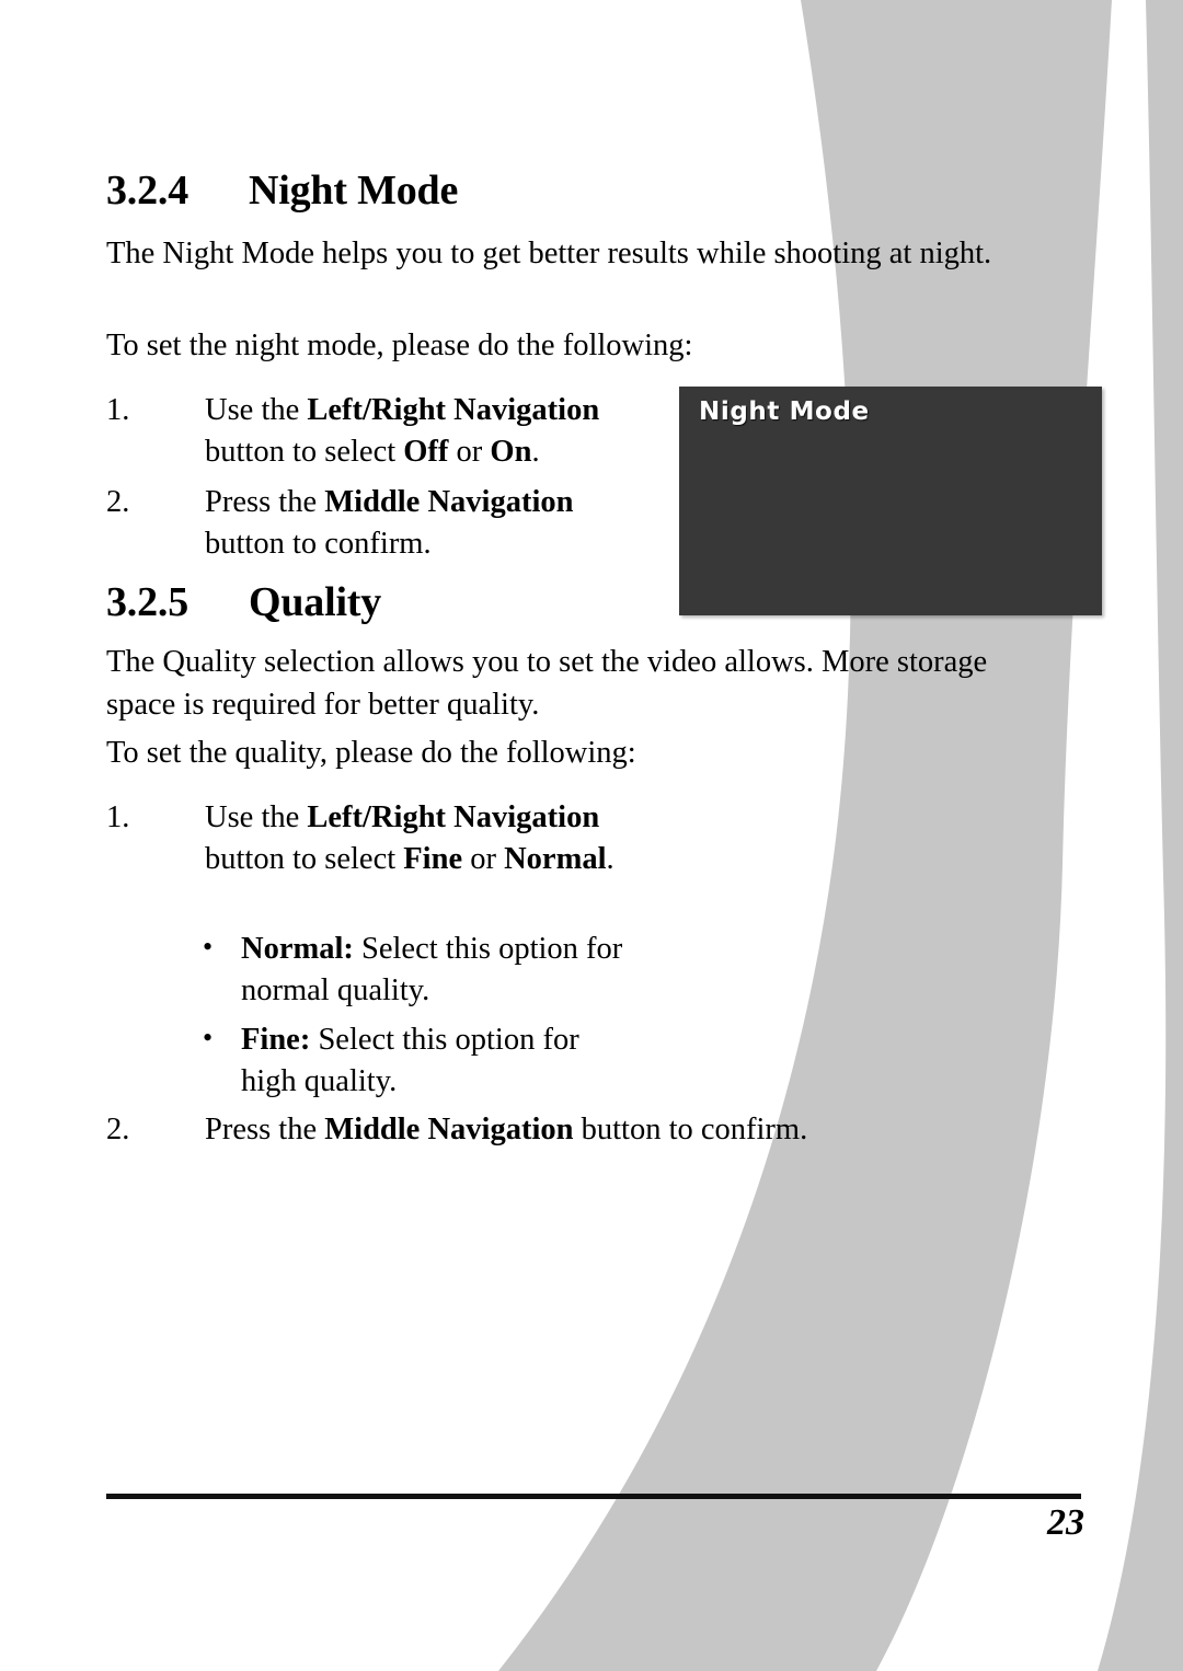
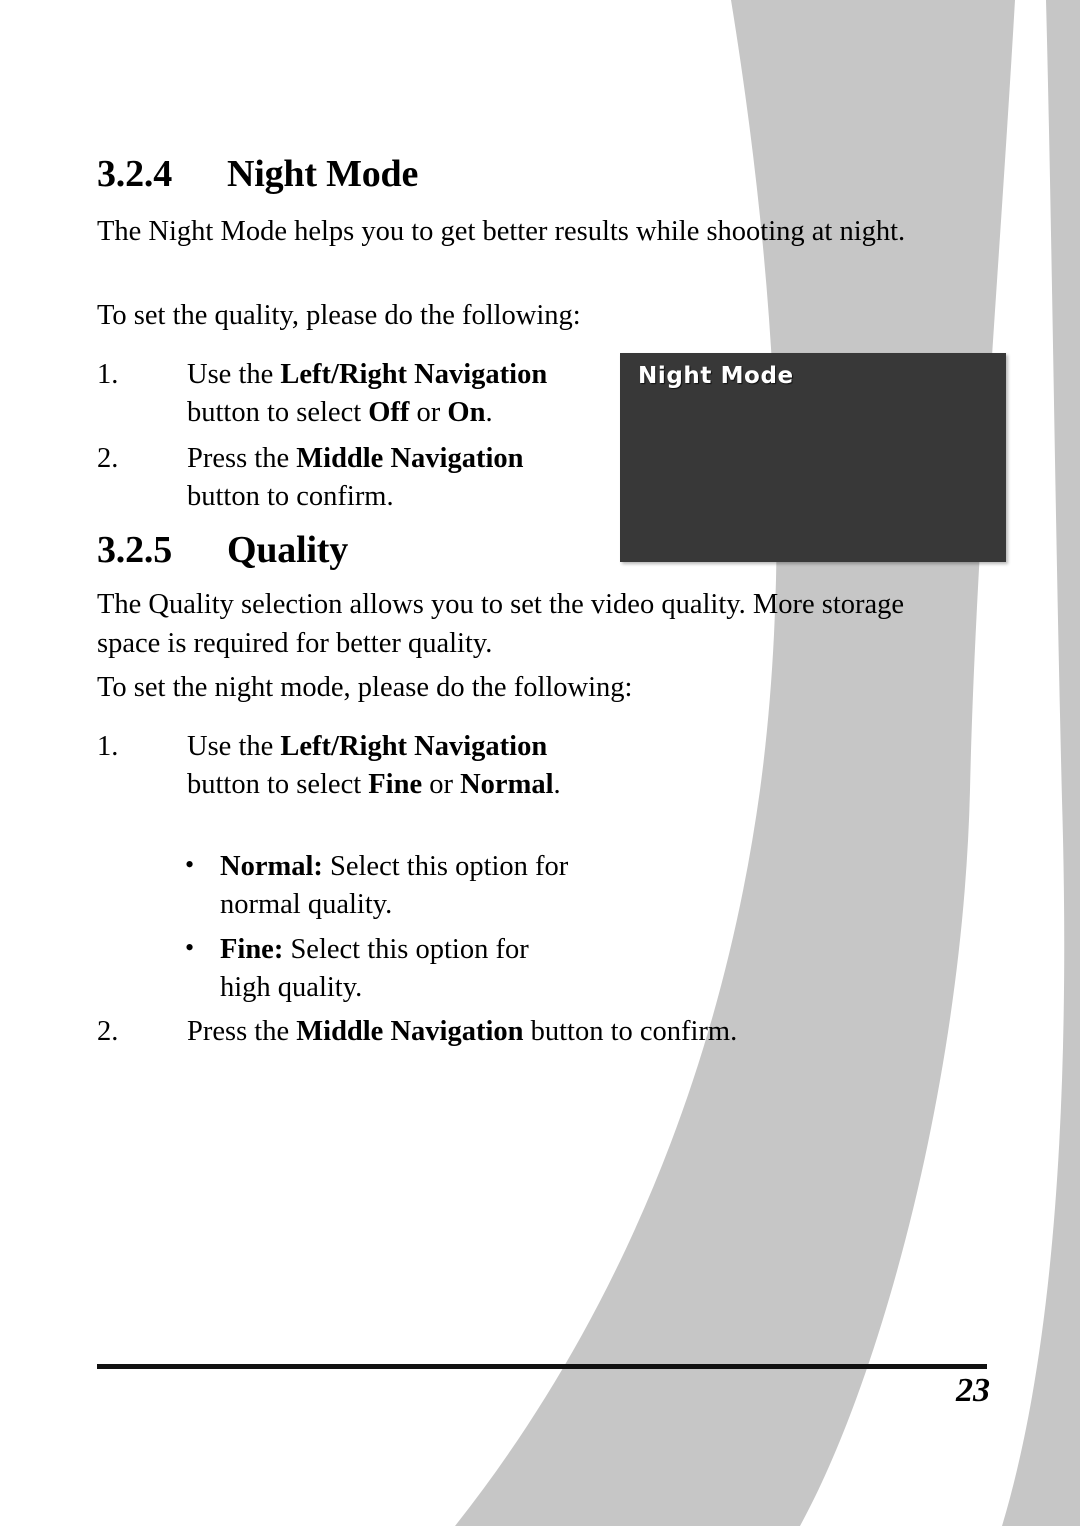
  3.2.4 Night Mode
  The Night Mode helps you to get better results while shooting at night.
- To set the night mode, please do the following:
+ To set the quality, please do the following:
  1.
  Use the Left/Right Navigation button to select Off or On.
  2.
  Press the Middle Navigation button to confirm.
  3.2.5 Quality
- The Quality selection allows you to set the video allows. More storage space is required for better quality.
+ The Quality selection allows you to set the video quality. More storage space is required for better quality.
- To set the quality, please do the following:
+ To set the night mode, please do the following:
  1.
  Use the Left/Right Navigation button to select Fine or Normal.
  •
  Normal: Select this option for normal quality.
  •
  Fine: Select this option for high quality.
  2.
  Press the Middle Navigation button to confirm.
  Night Mode
  23
